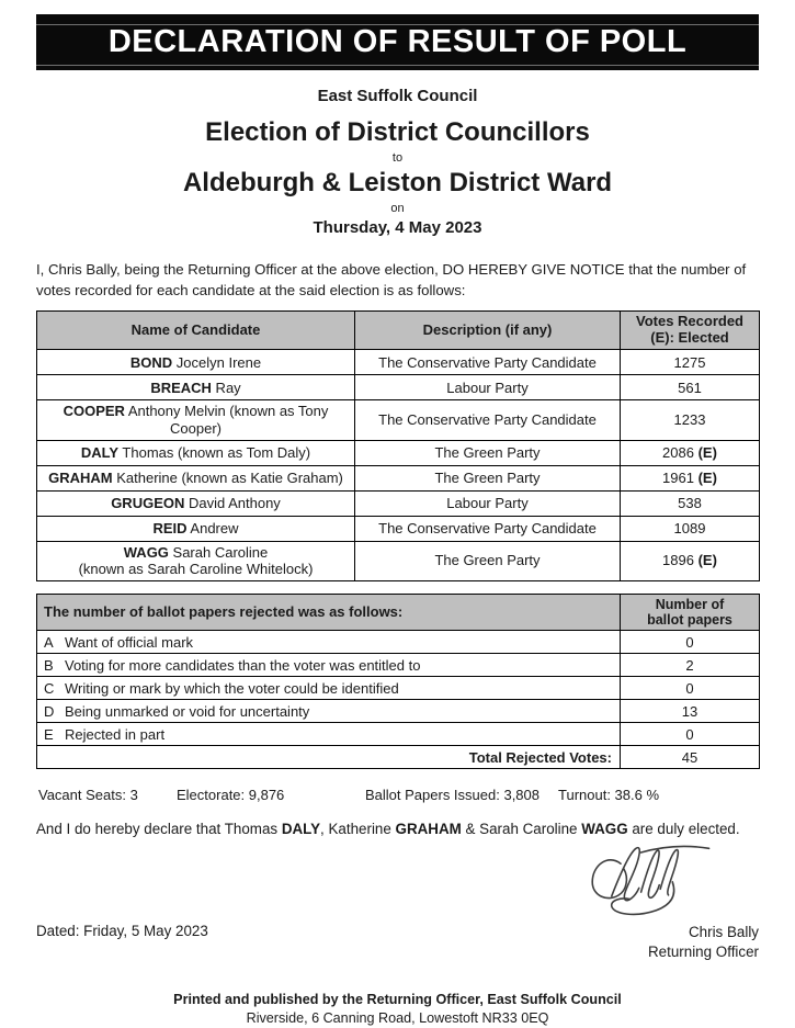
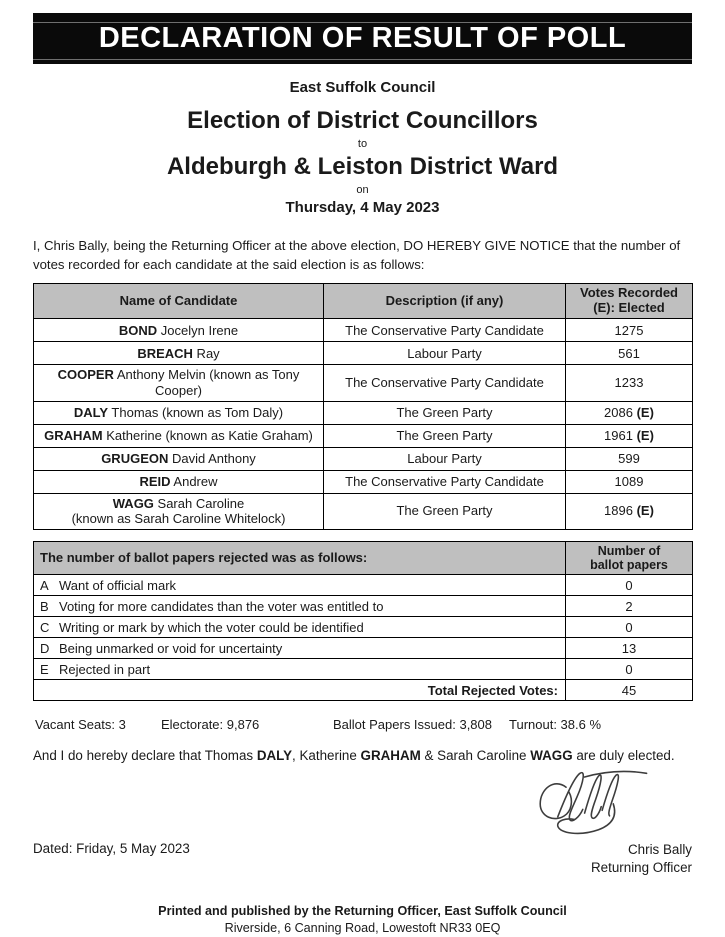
  DECLARATION OF RESULT OF POLL
  East Suffolk Council
  Election of District Councillors
  to
  Aldeburgh & Leiston District Ward
  on
  Thursday, 4 May 2023
  I, Chris Bally, being the Returning Officer at the above election, DO HEREBY GIVE NOTICE that the number of votes recorded for each candidate at the said election is as follows:
  Name of Candidate	Description (if any)	Votes Recorded (E): Elected
  BOND Jocelyn Irene	The Conservative Party Candidate	1275
  BREACH Ray	Labour Party	561
  COOPER Anthony Melvin (known as Tony Cooper)	The Conservative Party Candidate	1233
  DALY Thomas (known as Tom Daly)	The Green Party	2086 (E)
  GRAHAM Katherine (known as Katie Graham)	The Green Party	1961 (E)
- GRUGEON David Anthony	Labour Party	538
+ GRUGEON David Anthony	Labour Party	599
  REID Andrew	The Conservative Party Candidate	1089
  WAGG Sarah Caroline(known as Sarah Caroline Whitelock)	The Green Party	1896 (E)
  The number of ballot papers rejected was as follows:	Number of ballot papers
  A Want of official mark	0
  B Voting for more candidates than the voter was entitled to	2
  C Writing or mark by which the voter could be identified	0
  D Being unmarked or void for uncertainty	13
  E Rejected in part	0
  Total Rejected Votes:	45
  Vacant Seats: 3
  Electorate: 9,876
  Ballot Papers Issued: 3,808
  Turnout: 38.6 %
  And I do hereby declare that Thomas DALY, Katherine GRAHAM & Sarah Caroline WAGG are duly elected.
  Dated: Friday, 5 May 2023
  Chris Bally
  Returning Officer
  Printed and published by the Returning Officer, East Suffolk Council
  Riverside, 6 Canning Road, Lowestoft NR33 0EQ
